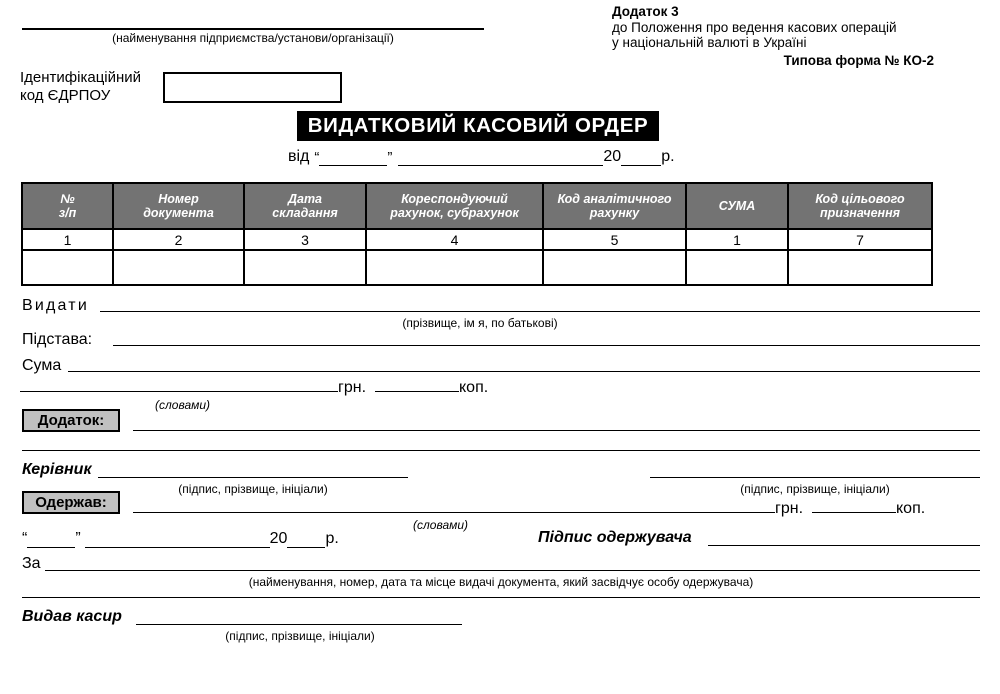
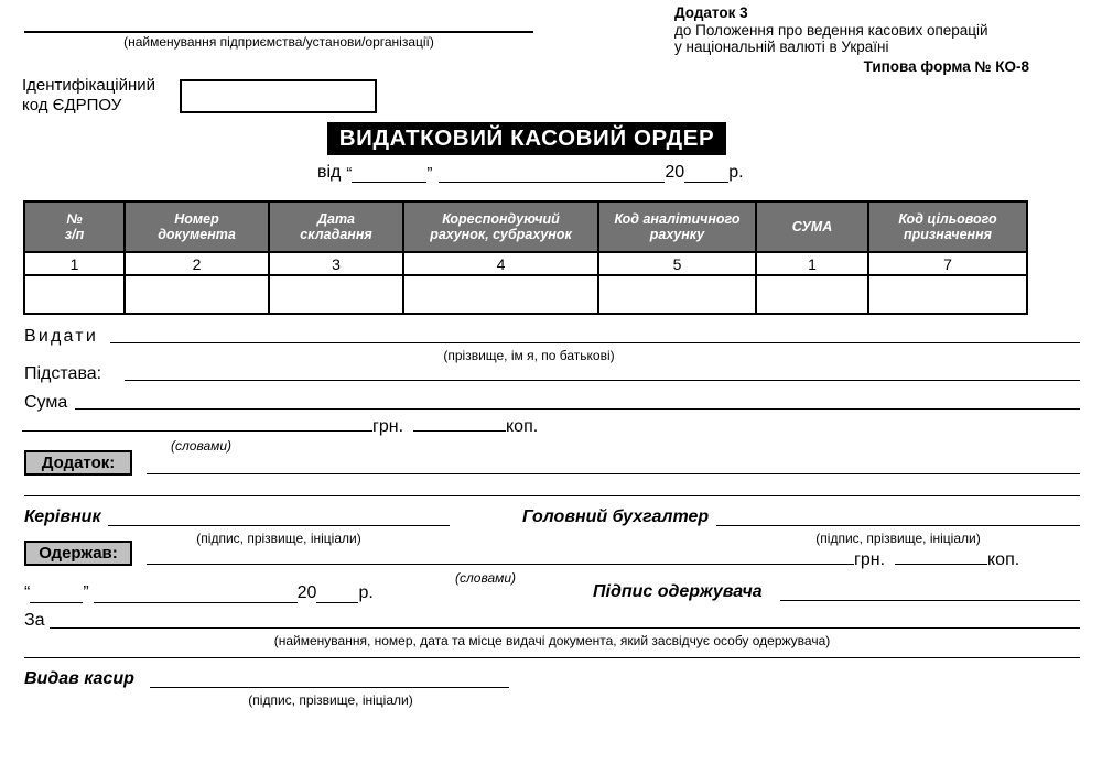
  Додаток 3
  до Положення про ведення касових операцій
  у національній валюті в Україні
- Типова форма № КО-2
+ Типова форма № КО-8
  (найменування підприємства/установи/організації)
  Ідентифікаційний
  код ЄДРПОУ
  ВИДАТКОВИЙ КАСОВИЙ ОРДЕР
  від
  “
  ”
  20
  р.
  № з/п	Номер документа	Дата складання	Кореспондуючий рахунок, субрахунок	Код аналітичного рахунку	СУМА	Код цільового призначення
  1	2	3	4	5	1	7
  Видати
  (прізвище, ім я, по батькові)
  Підстава:
  Сума
  грн.
  коп.
  (словами)
  Додаток:
  Керівник
  (підпис, прізвище, ініціали)
+ Головний бухгалтер
  (підпис, прізвище, ініціали)
  Одержав:
  грн.
  коп.
  (словами)
  “
  ”
  20
  р.
  Підпис одержувача
  За
  (найменування, номер, дата та місце видачі документа, який засвідчує особу одержувача)
  Видав касир
  (підпис, прізвище, ініціали)
